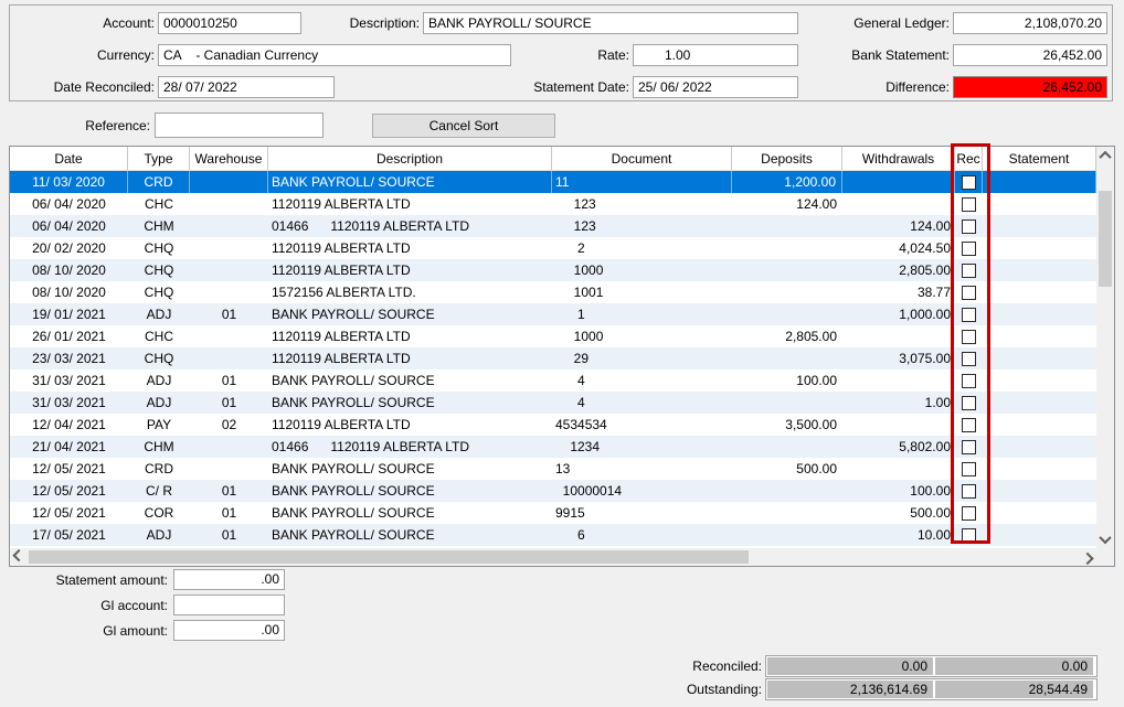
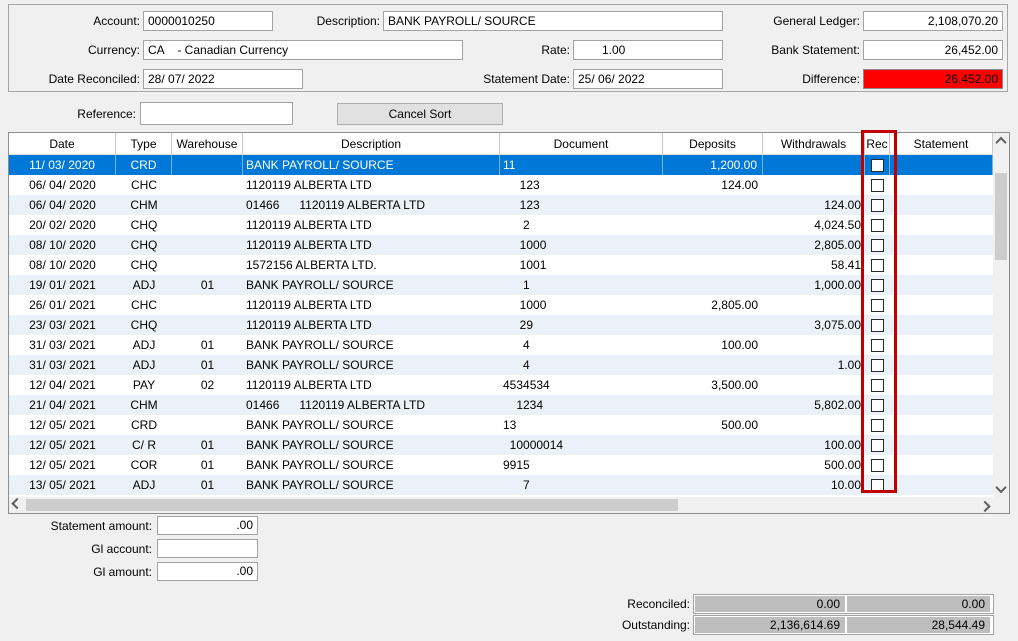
  Account:
  0000010250
  Description:
  BANK PAYROLL/ SOURCE
  General Ledger:
  2,108,070.20
  Currency:
  CA - Canadian Currency
  Rate:
  1.00
  Bank Statement:
  26,452.00
  Date Reconciled:
  28/ 07/ 2022
  Statement Date:
  25/ 06/ 2022
  Difference:
  26,452.00
  Reference:
  Cancel Sort
  Date
  Type
  Warehouse
  Description
  Document
  Deposits
  Withdrawals
  Rec
  Statement
  11/ 03/ 2020
  CRD
  BANK PAYROLL/ SOURCE
  11
  1,200.00
  06/ 04/ 2020
  CHC
  1120119 ALBERTA LTD
  123
  124.00
  06/ 04/ 2020
  CHM
  01466 1120119 ALBERTA LTD
  123
  124.00
  20/ 02/ 2020
  CHQ
  1120119 ALBERTA LTD
  2
  4,024.50
  08/ 10/ 2020
  CHQ
  1120119 ALBERTA LTD
  1000
  2,805.00
  08/ 10/ 2020
  CHQ
  1572156 ALBERTA LTD.
  1001
- 38.77
+ 58.41
  19/ 01/ 2021
  ADJ
  01
  BANK PAYROLL/ SOURCE
  1
  1,000.00
  26/ 01/ 2021
  CHC
  1120119 ALBERTA LTD
  1000
  2,805.00
  23/ 03/ 2021
  CHQ
  1120119 ALBERTA LTD
  29
  3,075.00
  31/ 03/ 2021
  ADJ
  01
  BANK PAYROLL/ SOURCE
  4
  100.00
  31/ 03/ 2021
  ADJ
  01
  BANK PAYROLL/ SOURCE
  4
  1.00
  12/ 04/ 2021
  PAY
  02
  1120119 ALBERTA LTD
  4534534
  3,500.00
  21/ 04/ 2021
  CHM
  01466 1120119 ALBERTA LTD
  1234
  5,802.00
  12/ 05/ 2021
  CRD
  BANK PAYROLL/ SOURCE
  13
  500.00
  12/ 05/ 2021
  C/ R
  01
  BANK PAYROLL/ SOURCE
  10000014
  100.00
  12/ 05/ 2021
  COR
  01
  BANK PAYROLL/ SOURCE
  9915
  500.00
- 17/ 05/ 2021
+ 13/ 05/ 2021
  ADJ
  01
  BANK PAYROLL/ SOURCE
- 6
+ 7
  10.00
  Statement amount:
  .00
  Gl account:
  Gl amount:
  .00
  Reconciled:
  0.00
  0.00
  Outstanding:
  2,136,614.69
  28,544.49
